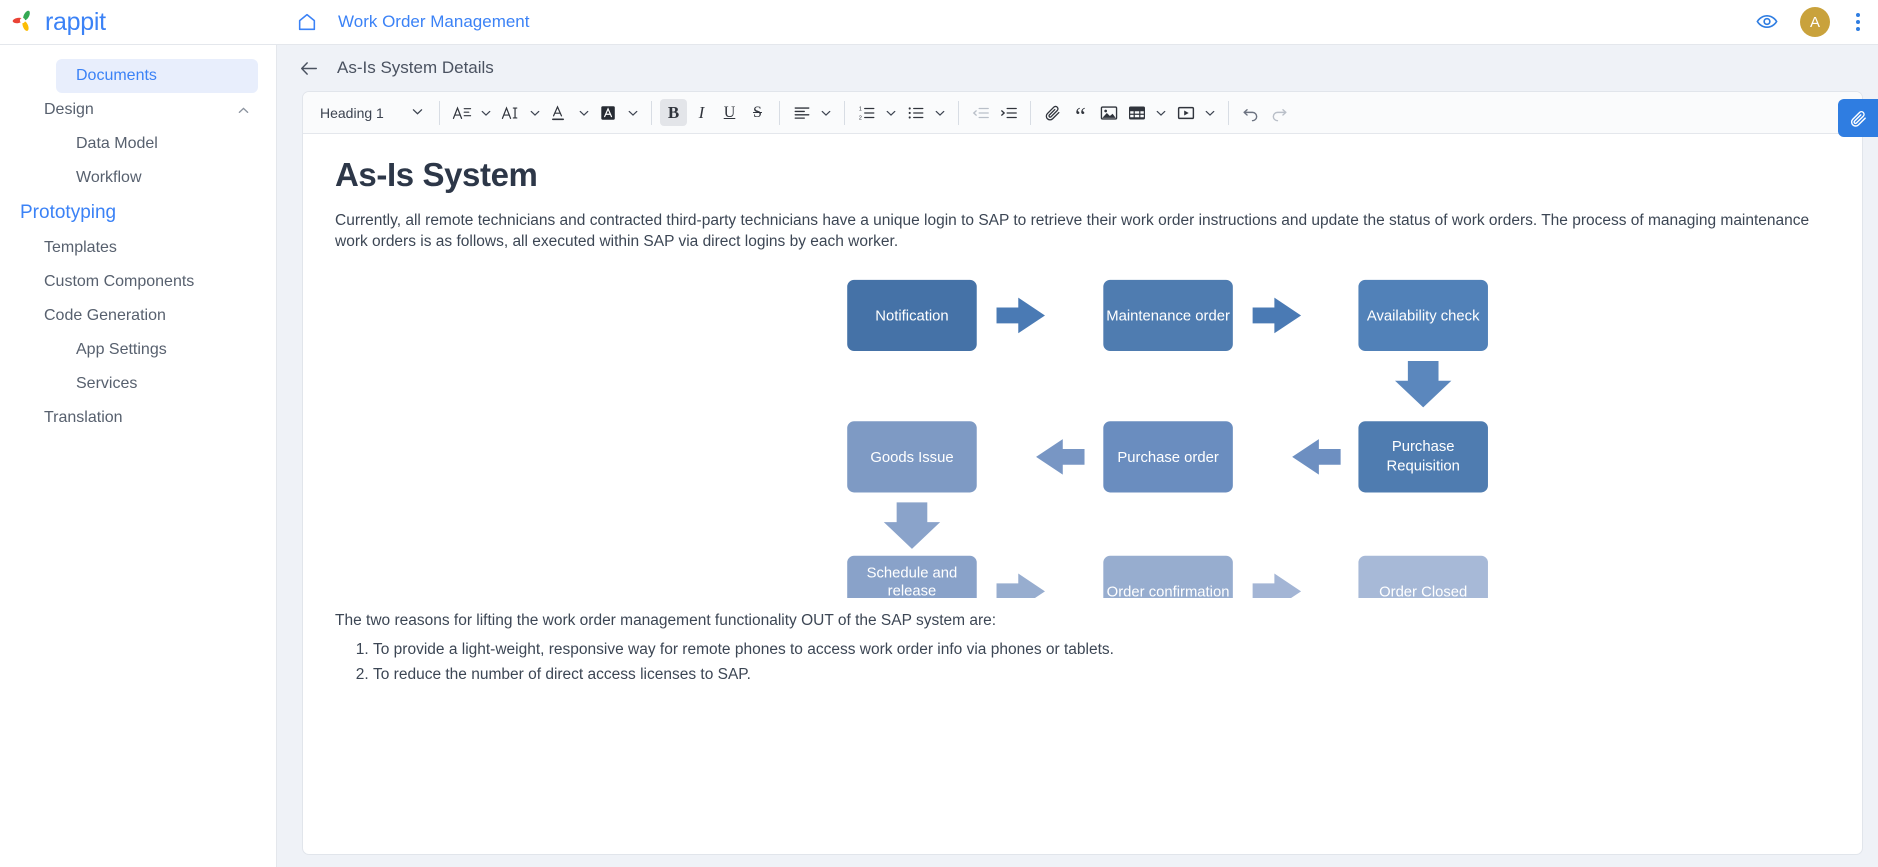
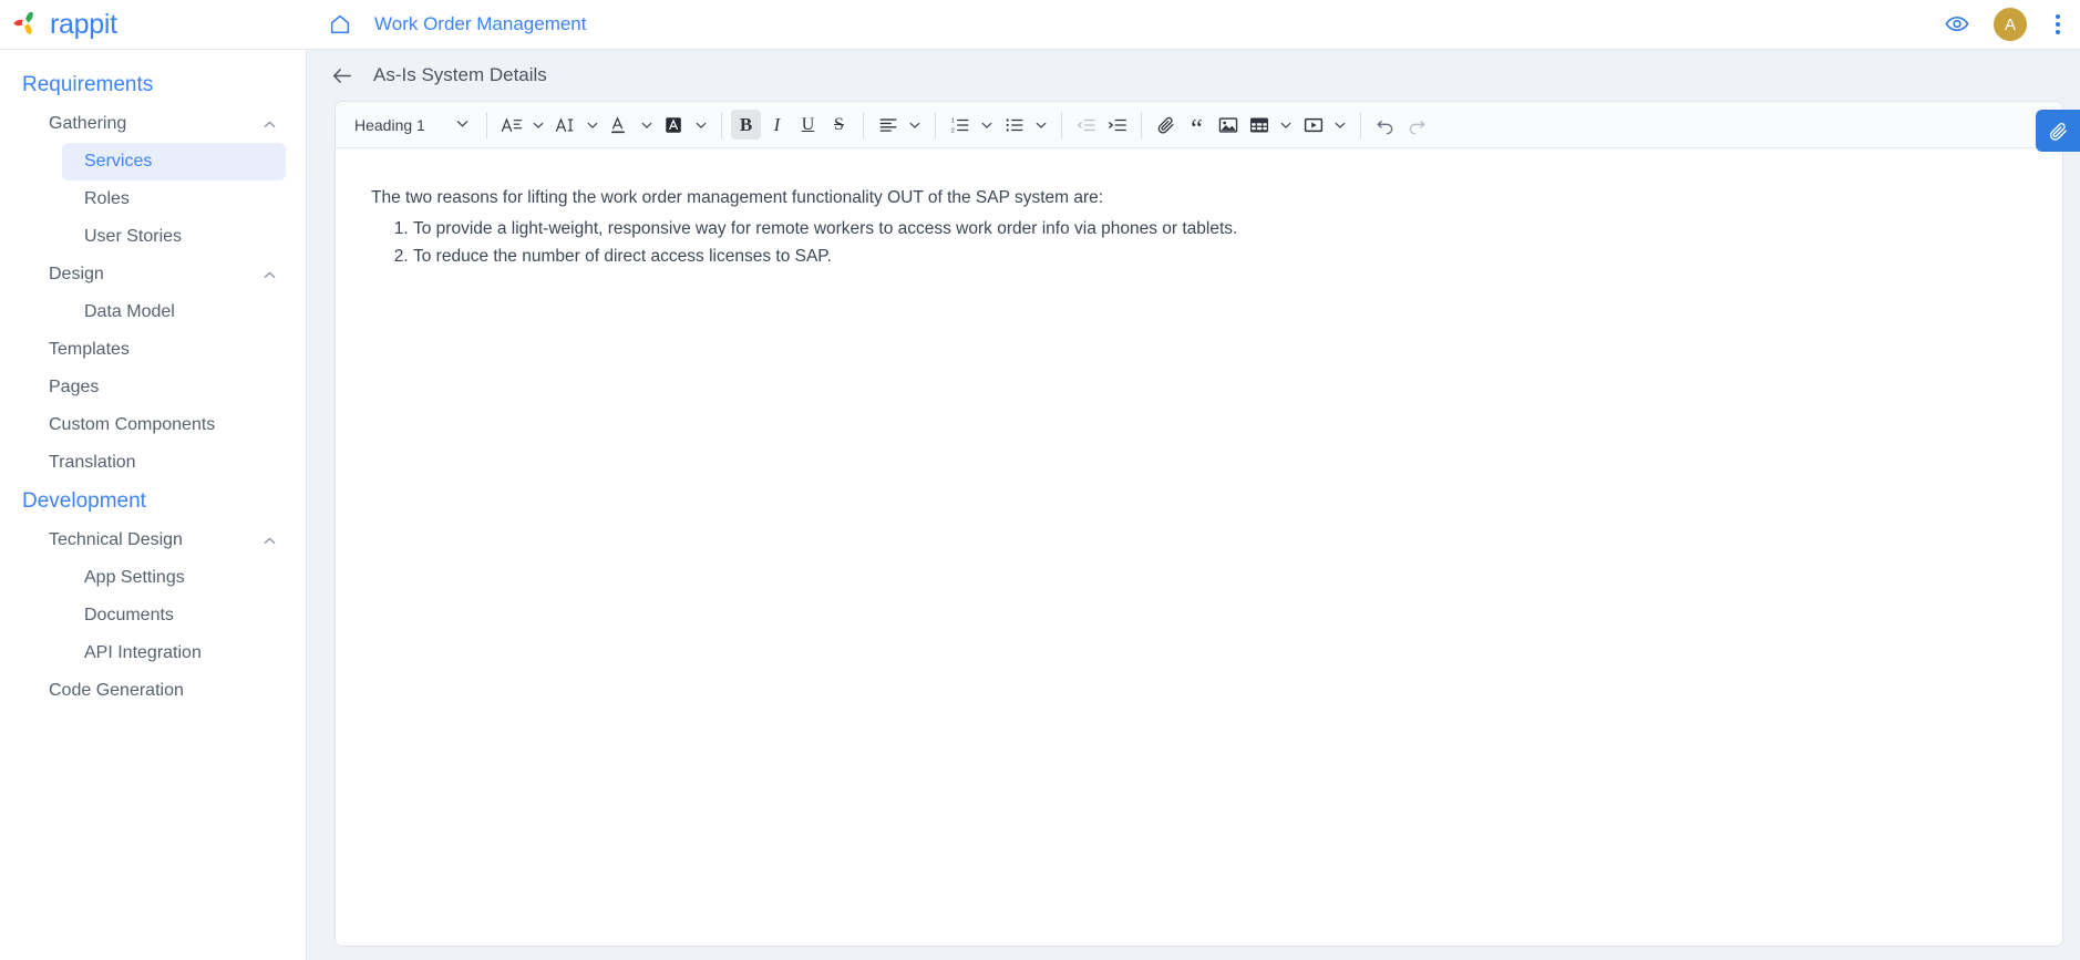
  rappit
  Work Order Management
  A
+ Requirements
+ Gathering
- Documents
+ Services
+ Roles
+ User Stories
  Design
  Data Model
- Workflow
- Prototyping
  Templates
+ Pages
  Custom Components
- Code Generation
+ Translation
+ Development
+ Technical Design
  App Settings
- Services
+ Documents
+ API Integration
- Translation
+ Code Generation
  As-Is System Details
  Heading 1
  B
  I
  U
  S
  “
- As-Is System
- Currently, all remote technicians and contracted third-party technicians have a unique login to SAP to retrieve their work order instructions and update the status of work orders. The process of managing maintenance work orders is as follows, all executed within SAP via direct logins by each worker.
- Notification
- Maintenance order
- Availability check
- Goods Issue
- Purchase order
- Purchase
- Requisition
- Schedule and
- release
- Order confirmation
- Order Closed
  The two reasons for lifting the work order management functionality OUT of the SAP system are:
- To provide a light-weight, responsive way for remote phones to access work order info via phones or tablets.
+ To provide a light-weight, responsive way for remote workers to access work order info via phones or tablets.
  To reduce the number of direct access licenses to SAP.
